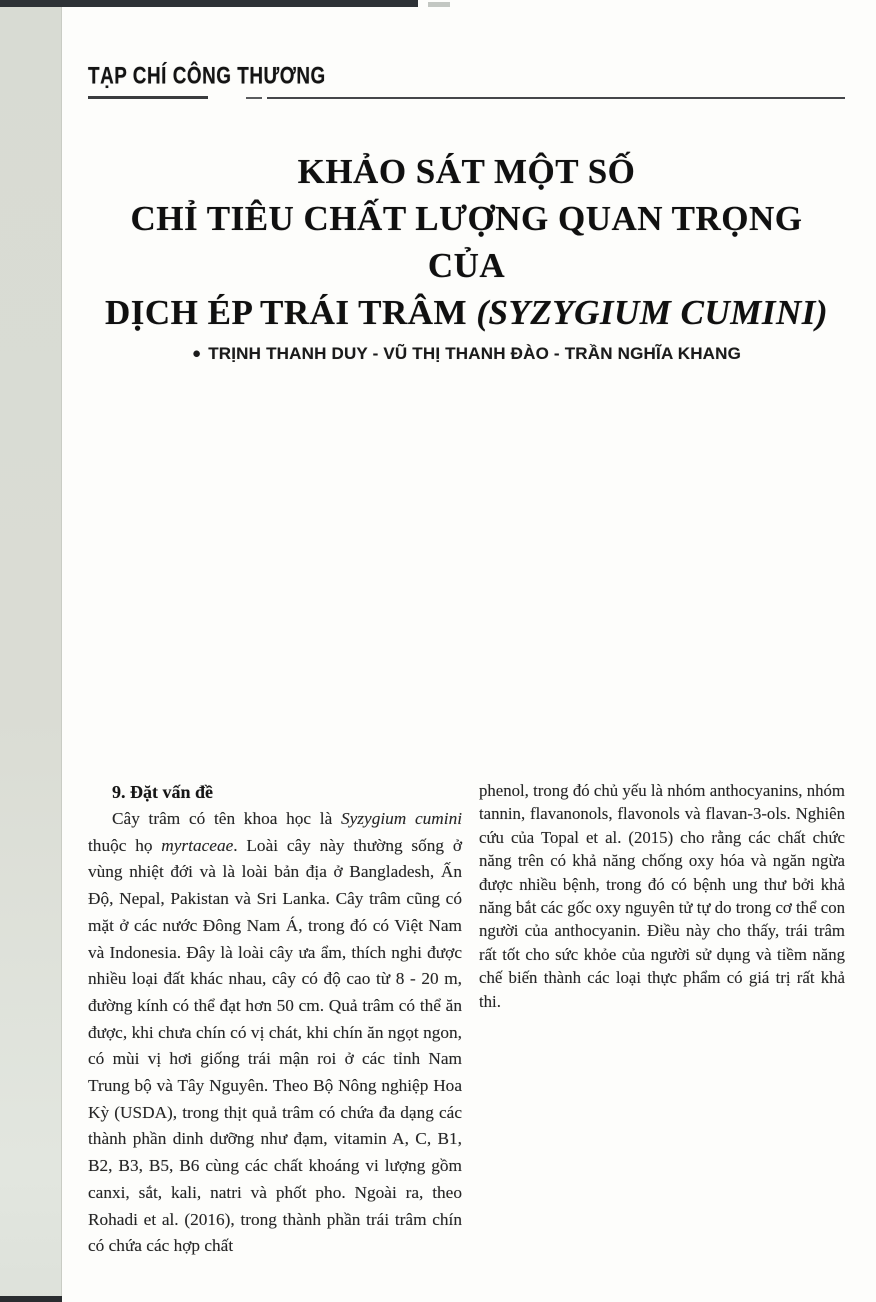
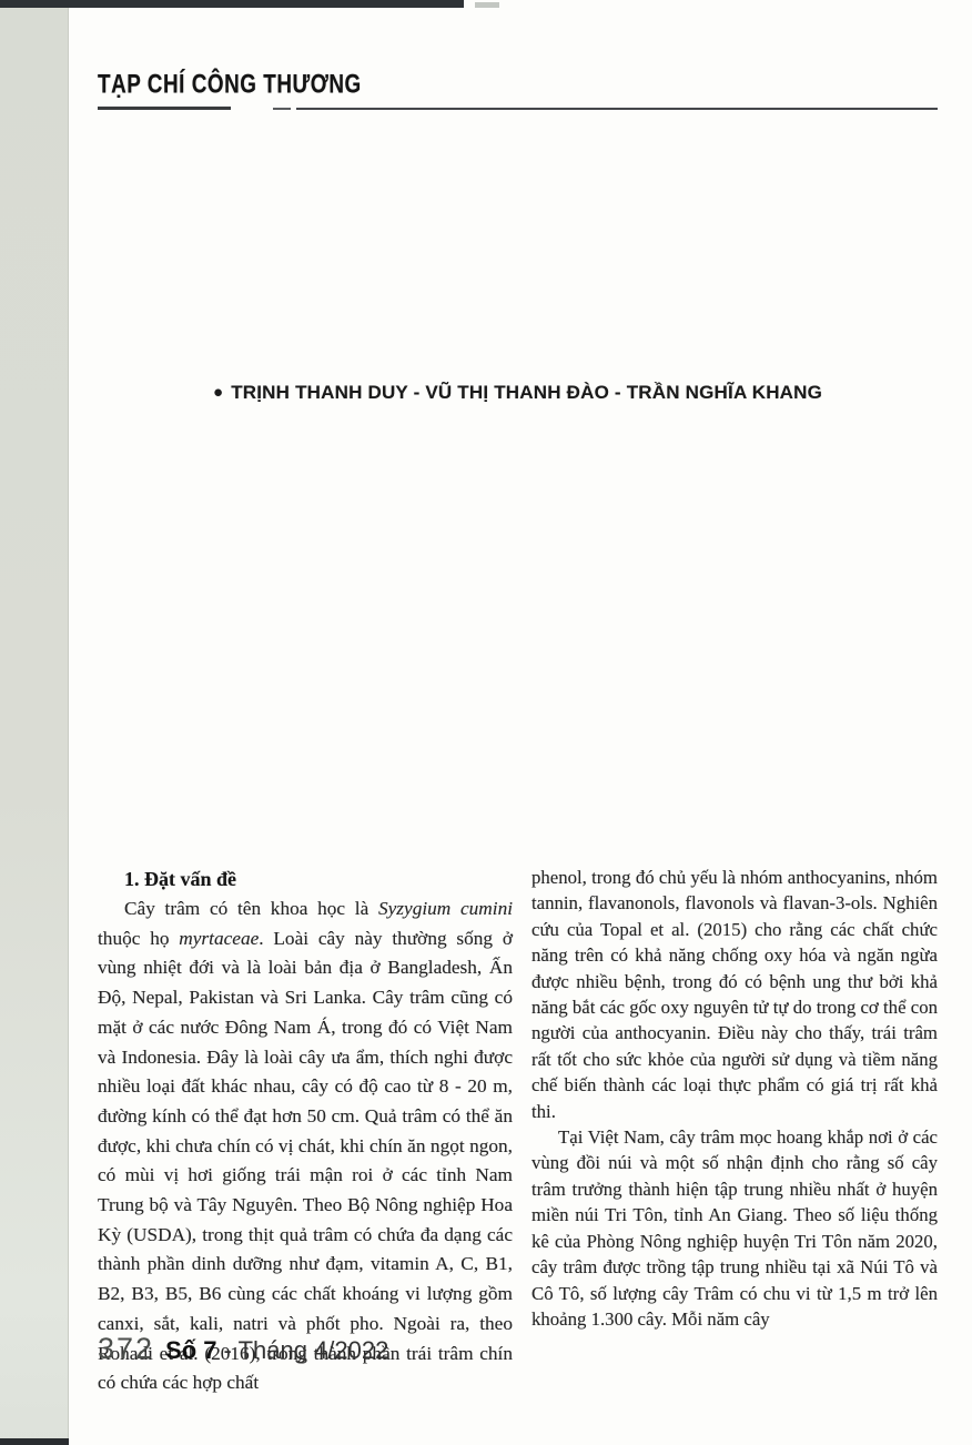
  TẠP CHÍ CÔNG THƯƠNG
- KHẢO SÁT MỘT SỐ
- CHỈ TIÊU CHẤT LƯỢNG QUAN TRỌNG CỦA
- DỊCH ÉP TRÁI TRÂM (SYZYGIUM CUMINI)
  ● TRỊNH THANH DUY - VŨ THỊ THANH ĐÀO - TRẦN NGHĨA KHANG
- 9. Đặt vấn đề
+ 1. Đặt vấn đề
  Cây trâm có tên khoa học là Syzygium cumini thuộc họ myrtaceae. Loài cây này thường sống ở vùng nhiệt đới và là loài bản địa ở Bangladesh, Ấn Độ, Nepal, Pakistan và Sri Lanka. Cây trâm cũng có mặt ở các nước Đông Nam Á, trong đó có Việt Nam và Indonesia. Đây là loài cây ưa ẩm, thích nghi được nhiều loại đất khác nhau, cây có độ cao từ 8 - 20 m, đường kính có thể đạt hơn 50 cm. Quả trâm có thể ăn được, khi chưa chín có vị chát, khi chín ăn ngọt ngon, có mùi vị hơi giống trái mận roi ở các tỉnh Nam Trung bộ và Tây Nguyên. Theo Bộ Nông nghiệp Hoa Kỳ (USDA), trong thịt quả trâm có chứa đa dạng các thành phần dinh dưỡng như đạm, vitamin A, C, B1, B2, B3, B5, B6 cùng các chất khoáng vi lượng gồm canxi, sắt, kali, natri và phốt pho. Ngoài ra, theo Rohadi et al. (2016), trong thành phần trái trâm chín có chứa các hợp chất
  phenol, trong đó chủ yếu là nhóm anthocyanins, nhóm tannin, flavanonols, flavonols và flavan-3-ols. Nghiên cứu của Topal et al. (2015) cho rằng các chất chức năng trên có khả năng chống oxy hóa và ngăn ngừa được nhiều bệnh, trong đó có bệnh ung thư bởi khả năng bắt các gốc oxy nguyên tử tự do trong cơ thể con người của anthocyanin. Điều này cho thấy, trái trâm rất tốt cho sức khỏe của người sử dụng và tiềm năng chế biến thành các loại thực phẩm có giá trị rất khả thi.
+ Tại Việt Nam, cây trâm mọc hoang khắp nơi ở các vùng đồi núi và một số nhận định cho rằng số cây trâm trưởng thành hiện tập trung nhiều nhất ở huyện miền núi Tri Tôn, tỉnh An Giang. Theo số liệu thống kê của Phòng Nông nghiệp huyện Tri Tôn năm 2020, cây trâm được trồng tập trung nhiều tại xã Núi Tô và Cô Tô, số lượng cây Trâm có chu vi từ 1,5 m trở lên khoảng 1.300 cây. Mỗi năm cây
+ 372 Số 7 - Tháng 4/2022
